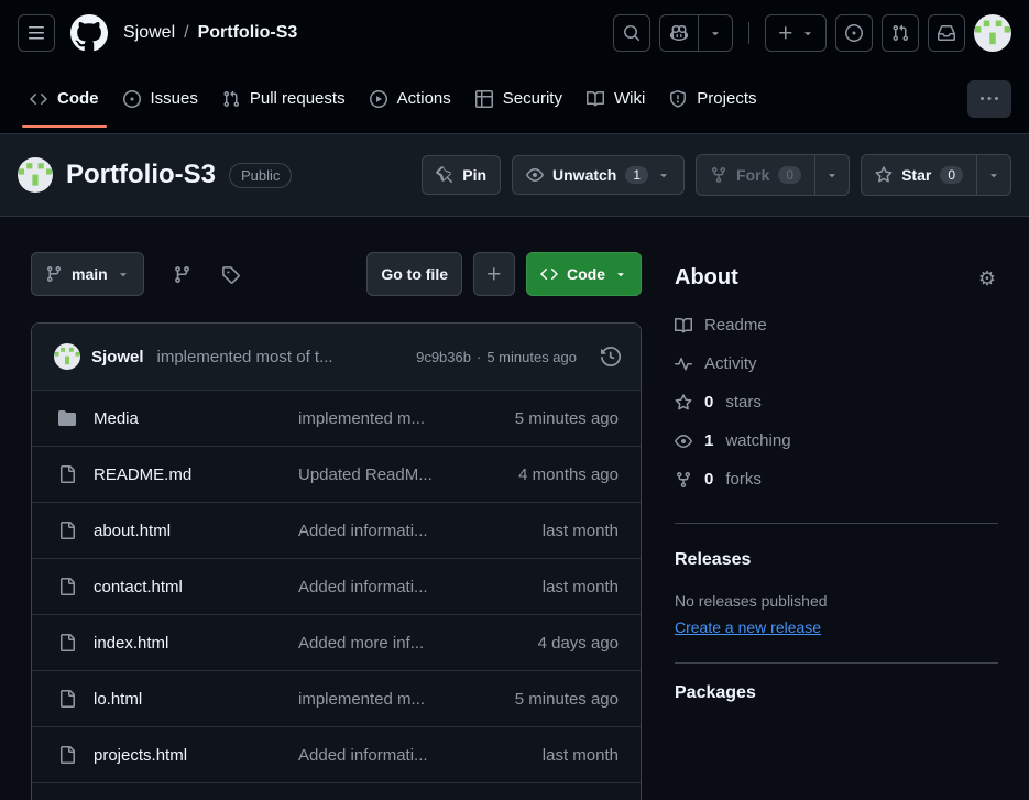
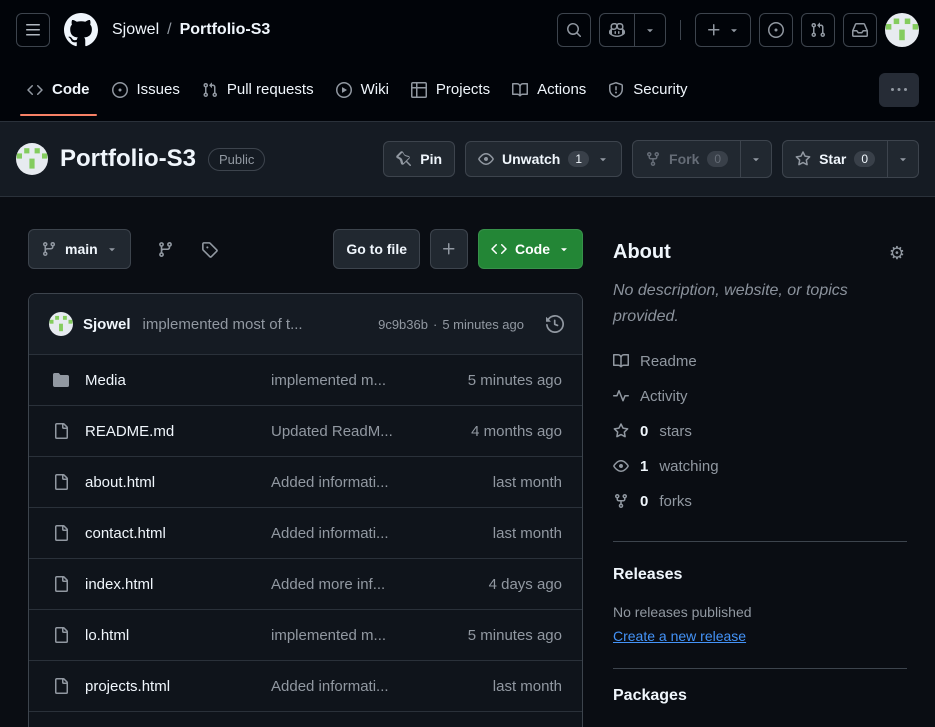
  Sjowel
  /
  Portfolio-S3
  Code
  Issues
  Pull requests
- Actions
+ Wiki
- Security
+ Projects
- Wiki
+ Actions
- Projects
+ Security
  Portfolio-S3
  Public
  Pin
  Unwatch
  1
  Fork
  0
  Star
  0
  main
  Go to file
  Code
  Sjowel
  implemented most of t...
  9c9b36b
  ·
  5 minutes ago
  Media
  implemented m...
  5 minutes ago
  README.md
  Updated ReadM...
  4 months ago
  about.html
  Added informati...
  last month
  contact.html
  Added informati...
  last month
  index.html
  Added more inf...
  4 days ago
  lo.html
  implemented m...
  5 minutes ago
  projects.html
  Added informati...
  last month
  About
  ⚙
+ No description, website, or topics provided.
  Readme
  Activity
  0
  stars
  1
  watching
  0
  forks
  Releases
  No releases published
  Create a new release
  Packages
